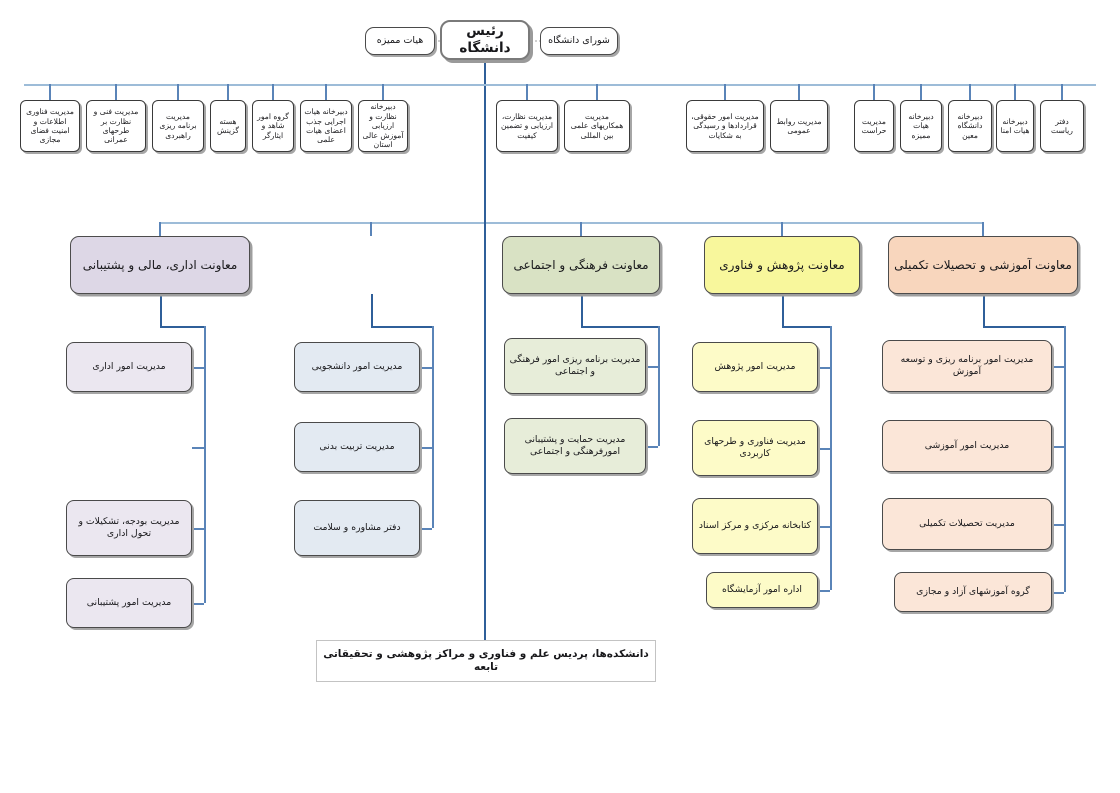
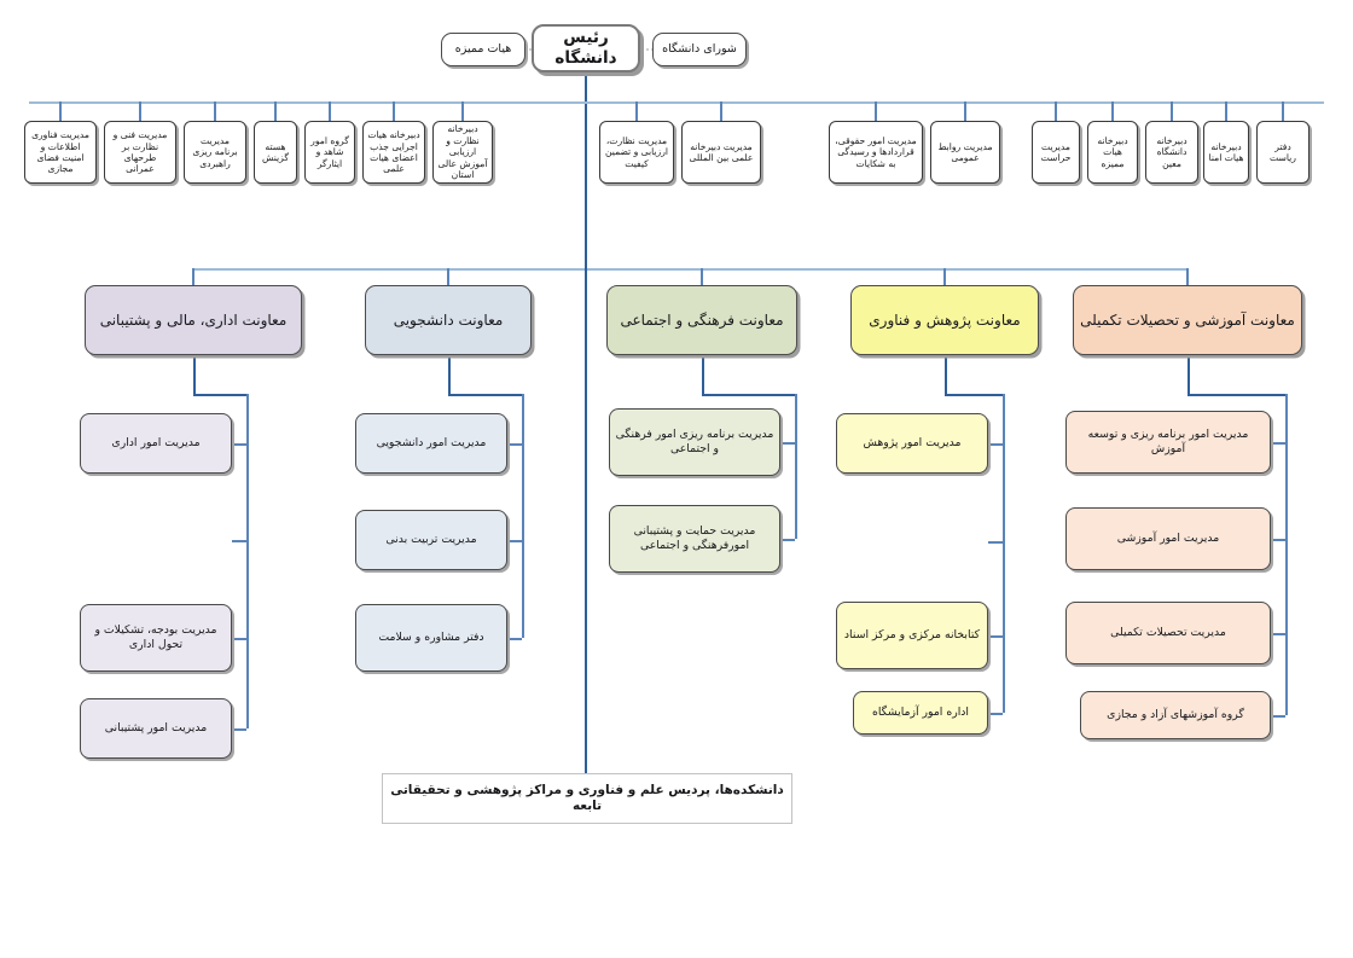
  رئیس دانشگاه
  هیات ممیزه
  شورای دانشگاه
  مدیریت فناوری اطلاعات و امنیت فضای مجازی
  مدیریت فنی و نظارت بر طرحهای عمرانی
  مدیریت برنامه ریزی راهبردی
  هسته گزینش
  گروه امور شاهد و ایثارگر
  دبیرخانه هیات اجرایی جذب اعضای هیات علمی
  دبیرخانه نظارت و ارزیابی آموزش عالی استان
  مدیریت نظارت، ارزیابی و تضمین کیفیت
- مدیریت همکاریهای علمی بین المللی
+ مدیریت دبیرخانه علمی بین المللی
  مدیریت امور حقوقی، قراردادها و رسیدگی به شکایات
  مدیریت روابط عمومی
  مدیریت حراست
  دبیرخانه هیات ممیزه
  دبیرخانه دانشگاه معین
  دبیرخانه هیات امنا
  دفتر ریاست
  معاونت اداری، مالی و پشتیبانی
  مدیریت امور اداری
  مدیریت بودجه، تشکیلات و تحول اداری
  مدیریت امور پشتیبانی
+ معاونت دانشجویی
  مدیریت امور دانشجویی
  مدیریت تربیت بدنی
  دفتر مشاوره و سلامت
  معاونت فرهنگی و اجتماعی
  مدیریت برنامه ریزی امور فرهنگی و اجتماعی
  مدیریت حمایت و پشتیبانی امورفرهنگی و اجتماعی
  معاونت پژوهش و فناوری
  مدیریت امور پژوهش
- مدیریت فناوری و طرحهای کاربردی
  کتابخانه مرکزی و مرکز اسناد
  اداره امور آزمایشگاه
  معاونت آموزشی و تحصیلات تکمیلی
  مدیریت امور برنامه ریزی و توسعه آموزش
  مدیریت امور آموزشی
  مدیریت تحصیلات تکمیلی
  گروه آموزشهای آزاد و مجازی
  دانشکده‌ها، پردیس علم و فناوری و مراکز پژوهشی و تحقیقاتی تابعه
